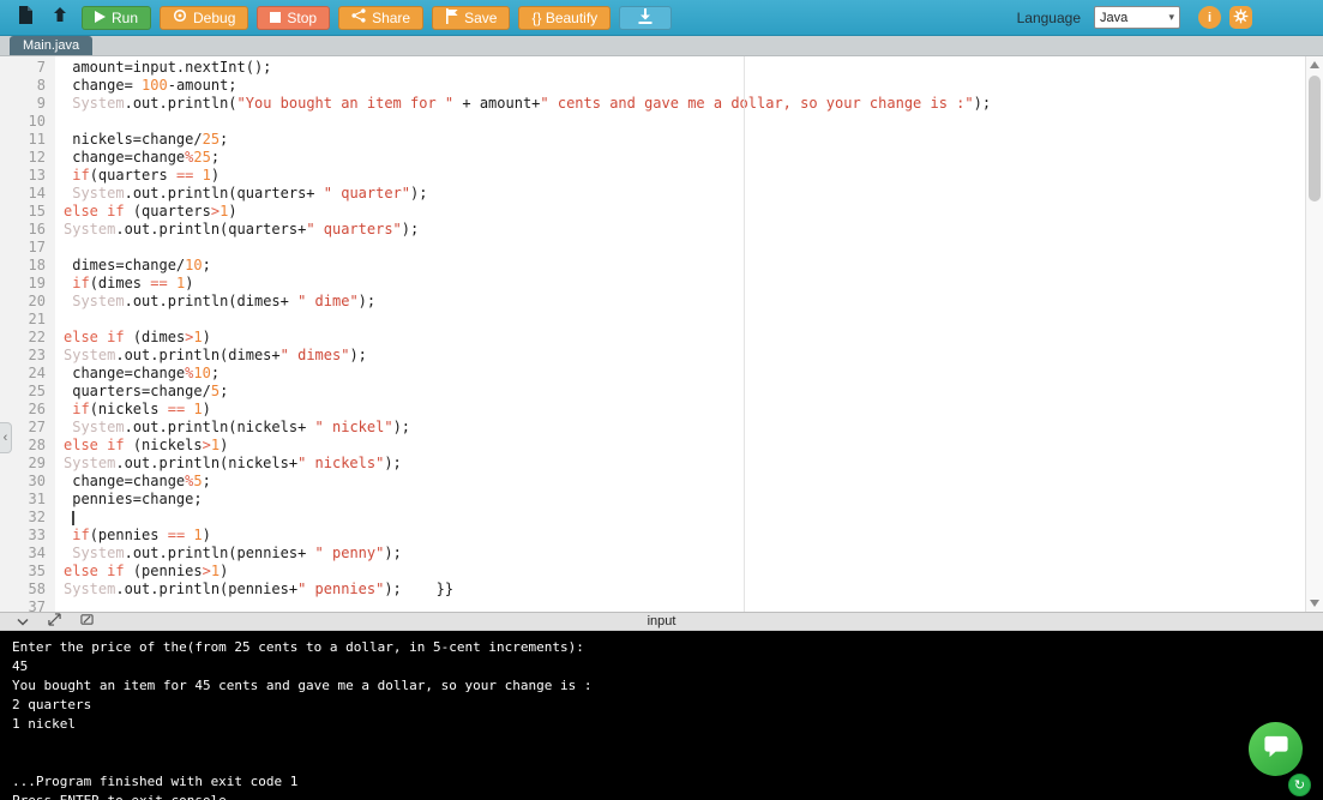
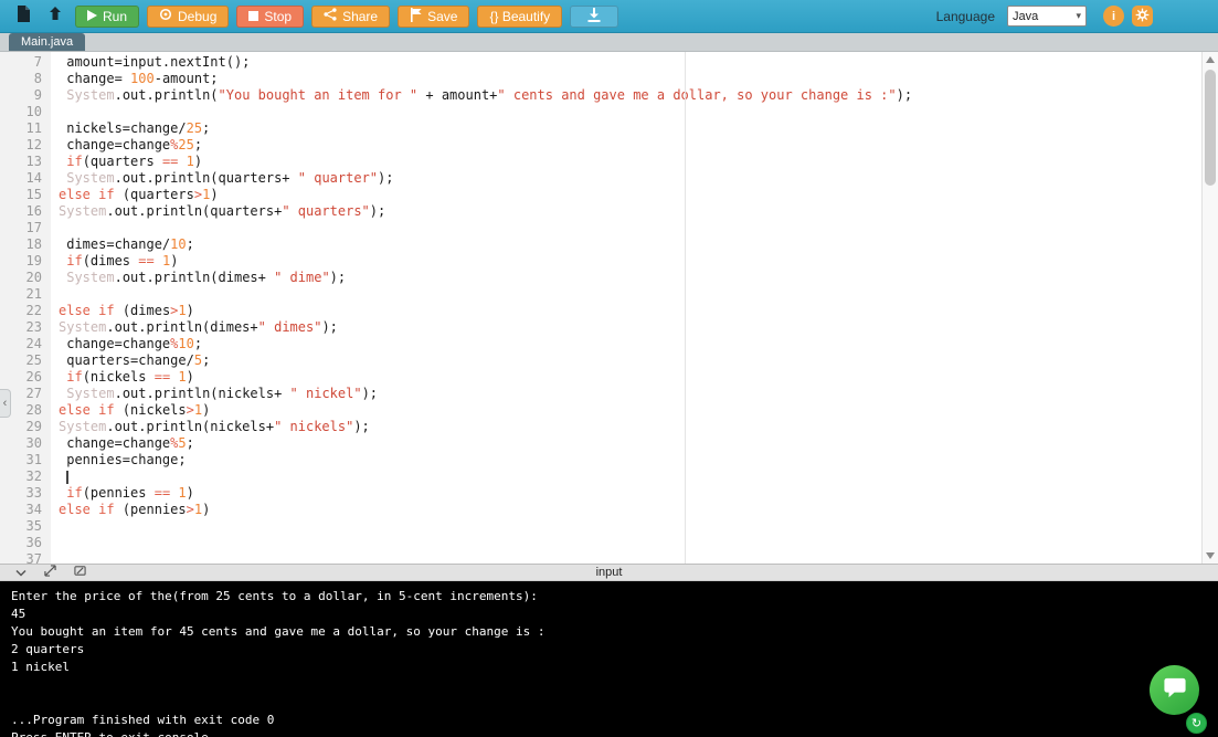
  Run
  Debug
  Stop
  Share
  Save
  {} Beautify
  Language
  Java
  ▾
  i
  Main.java
  7
  8
  9
  10
  11
  12
  13
  14
  15
  16
  17
  18
  19
  20
  21
  22
  23
  24
  25
  26
  27
  28
  29
  30
  31
  32
  33
  34
  35
- 58
+ 36
  37
  amount=input.nextInt();
  change= 100-amount;
  System.out.println("You bought an item for " + amount+" cents and gave me a dllar, so your change is :");
  nickels=change/25;
  change=change%25;
  if(quarters == 1)
  System.out.println(quarters+ " quarter");
  else if (quarters>1)
  System.out.println(quarters+" quarters");
  dimes=change/10;
  if(dimes == 1)
  System.out.println(dimes+ " dime");
  else if (dimes>1)
  System.out.println(dimes+" dimes");
  change=change%10;
  quarters=change/5;
  if(nickels == 1)
  System.out.println(nickels+ " nickel");
  else if (nickels>1)
  System.out.println(nickels+" nickels");
  change=change%5;
  pennies=change;
  if(pennies == 1)
- System.out.println(pennies+ " penny");
  else if (pennies>1)
- System.out.println(pennies+" pennies"); }}
  ‹
  input
  Enter the price of the(from 25 cents to a dollar, in 5-cent increments):
  45
  You bought an item for 45 cents and gave me a dollar, so your change is :
  2 quarters
  1 nickel
- ...Program finished with exit code 1
+ ...Program finished with exit code 0
  ↻
